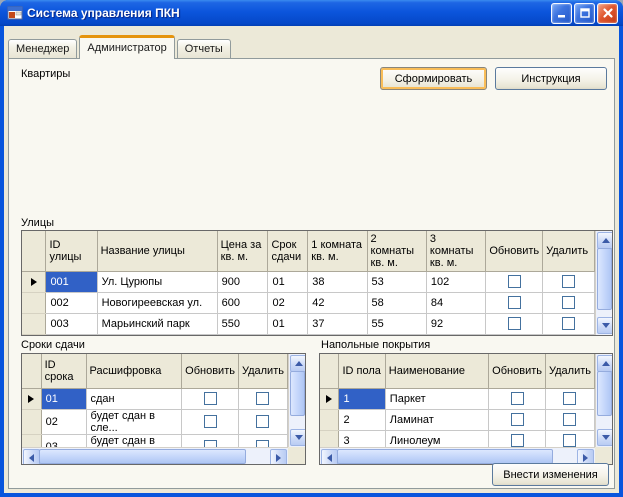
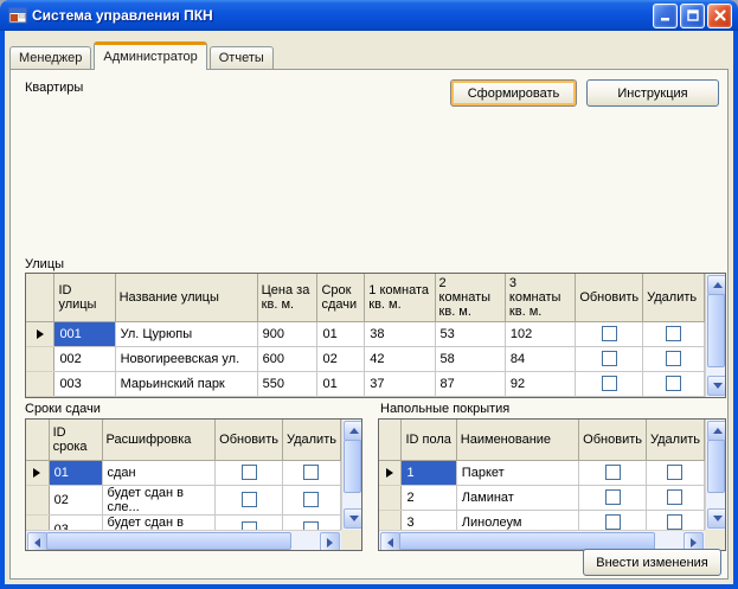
  Система управления ПКН
  Менеджер
  Администратор
  Отчеты
  Квартиры
  Сформировать
  Инструкция
  Улицы
  	ID улицы	Название улицы	Цена за кв. м.	Срок сдачи	1 комната кв. м.	2 комнаты кв. м.	3 комнаты кв. м.	Обновить	Удалить
  	001	Ул. Цурюпы	900	01	38	53	102
  	002	Новогиреевская ул.	600	02	42	58	84
- 	003	Марьинский парк	550	01	37	55	92
+ 	003	Марьинский парк	550	01	37	87	92
  Сроки сдачи
  Напольные покрытия
  	ID срока	Расшифровка	Обновить	Удалить
  	01	сдан
  	02	будет сдан в сле...
  	ID пола	Наименование	Обновить	Удалить
  	1	Паркет
  	2	Ламинат
  	3	Линолеум
  Внести изменения
